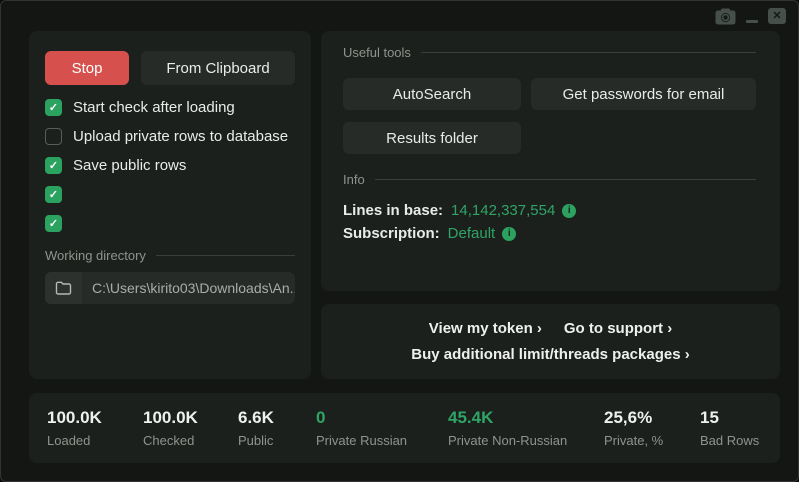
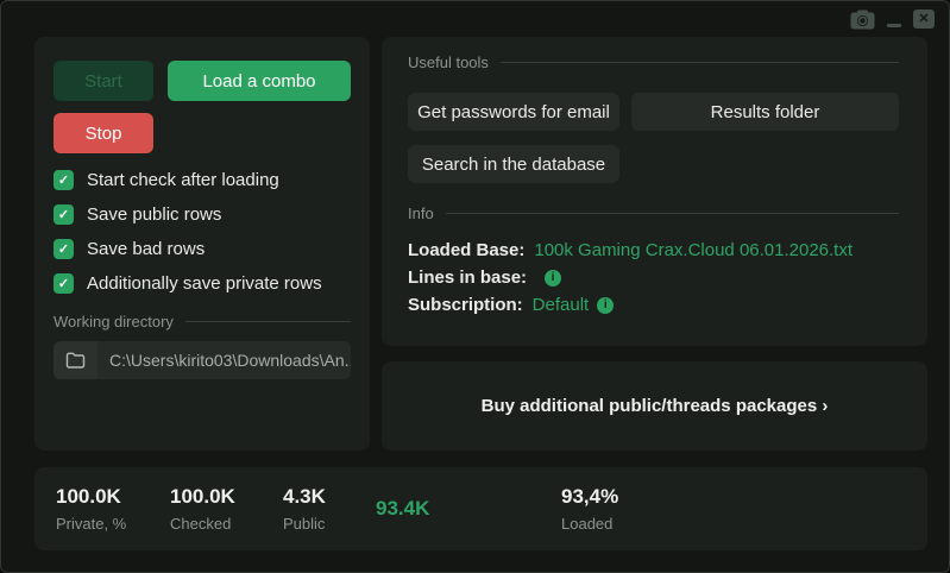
  ✕
+ Start
+ Load a combo
  Stop
- From Clipboard
  ✓
  Start check after loading
- Upload private rows to database
  ✓
  Save public rows
  ✓
+ Save bad rows
  ✓
+ Additionally save private rows
  Working directory
  C:\Users\kirito03\Downloads\An.
  Useful tools
- AutoSearch
  Get passwords for email
  Results folder
+ Search in the database
  Info
+ Loaded Base:
+ 100k Gaming Crax.Cloud 06.01.2026.txt
  Lines in base:
- 14,142,337,554
  i
  Subscription:
  Default
  i
- View my token ›
- Go to support ›
- Buy additional limit/threads packages ›
+ Buy additional public/threads packages ›
  100.0K
- Loaded
+ Private, %
  100.0K
  Checked
- 6.6K
+ 4.3K
  Public
- 0
- Private Russian
- 45.4K
+ 93.4K
- Private Non-Russian
- 25,6%
+ 93,4%
- Private, %
+ Loaded
- 15
- Bad Rows
